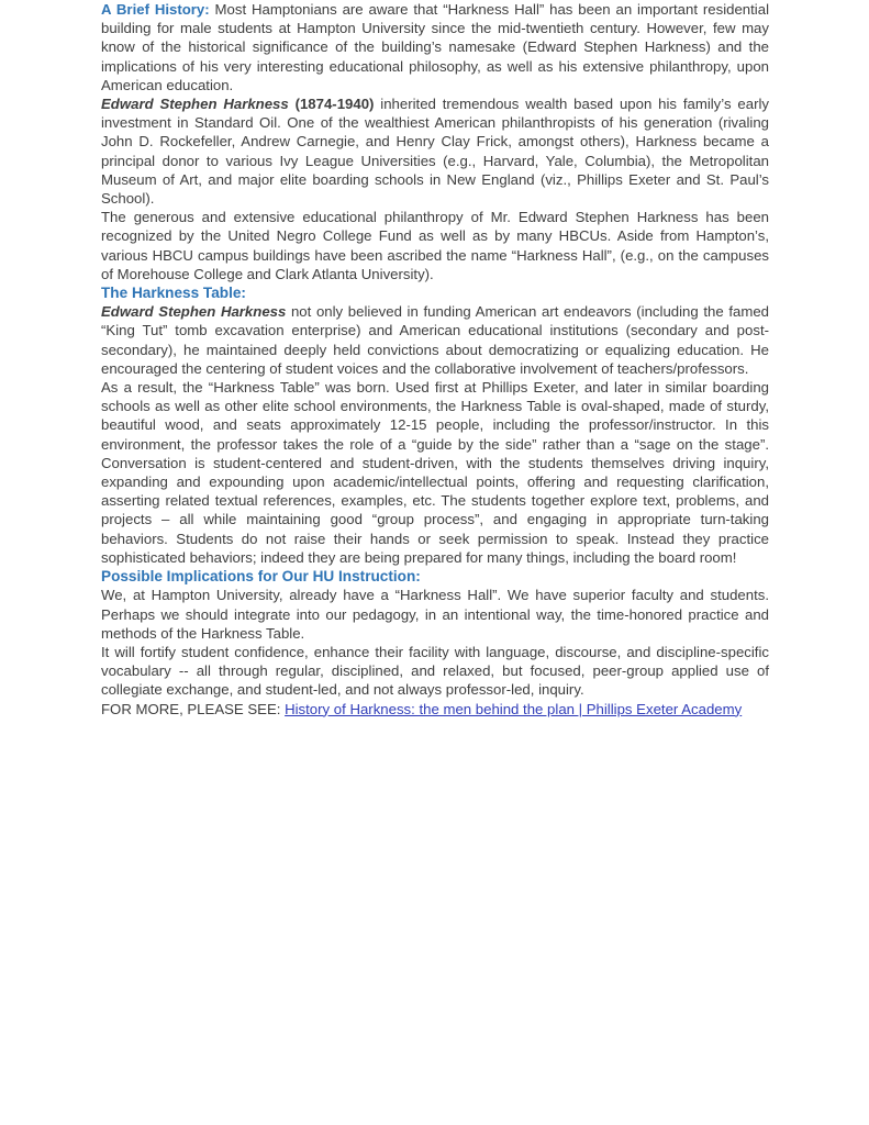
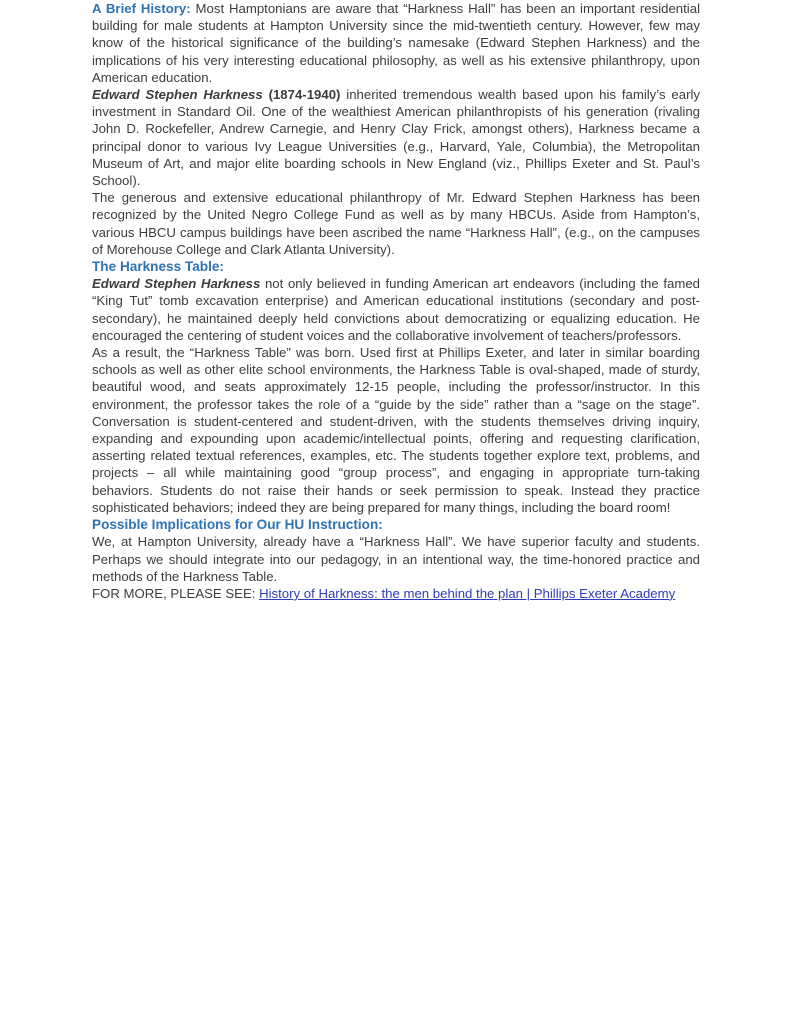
  A Brief History: Most Hamptonians are aware that “Harkness Hall” has been an important residential building for male students at Hampton University since the mid-twentieth century. However, few may know of the historical significance of the building’s namesake (Edward Stephen Harkness) and the implications of his very interesting educational philosophy, as well as his extensive philanthropy, upon American education.
  Edward Stephen Harkness (1874-1940) inherited tremendous wealth based upon his family’s early investment in Standard Oil. One of the wealthiest American philanthropists of his generation (rivaling John D. Rockefeller, Andrew Carnegie, and Henry Clay Frick, amongst others), Harkness became a principal donor to various Ivy League Universities (e.g., Harvard, Yale, Columbia), the Metropolitan Museum of Art, and major elite boarding schools in New England (viz., Phillips Exeter and St. Paul’s School).
  The generous and extensive educational philanthropy of Mr. Edward Stephen Harkness has been recognized by the United Negro College Fund as well as by many HBCUs. Aside from Hampton’s, various HBCU campus buildings have been ascribed the name “Harkness Hall”, (e.g., on the campuses of Morehouse College and Clark Atlanta University).
  The Harkness Table:
  Edward Stephen Harkness not only believed in funding American art endeavors (including the famed “King Tut” tomb excavation enterprise) and American educational institutions (secondary and post-secondary), he maintained deeply held convictions about democratizing or equalizing education. He encouraged the centering of student voices and the collaborative involvement of teachers/professors.
  As a result, the “Harkness Table” was born. Used first at Phillips Exeter, and later in similar boarding schools as well as other elite school environments, the Harkness Table is oval-shaped, made of sturdy, beautiful wood, and seats approximately 12-15 people, including the professor/instructor. In this environment, the professor takes the role of a “guide by the side” rather than a “sage on the stage”. Conversation is student-centered and student-driven, with the students themselves driving inquiry, expanding and expounding upon academic/intellectual points, offering and requesting clarification, asserting related textual references, examples, etc. The students together explore text, problems, and projects – all while maintaining good “group process”, and engaging in appropriate turn-taking behaviors. Students do not raise their hands or seek permission to speak. Instead they practice sophisticated behaviors; indeed they are being prepared for many things, including the board room!
  Possible Implications for Our HU Instruction:
  We, at Hampton University, already have a “Harkness Hall”. We have superior faculty and students. Perhaps we should integrate into our pedagogy, in an intentional way, the time-honored practice and methods of the Harkness Table.
- It will fortify student confidence, enhance their facility with language, discourse, and discipline-specific vocabulary -- all through regular, disciplined, and relaxed, but focused, peer-group applied use of collegiate exchange, and student-led, and not always professor-led, inquiry.
  FOR MORE, PLEASE SEE: History of Harkness: the men behind the plan | Phillips Exeter Academy
